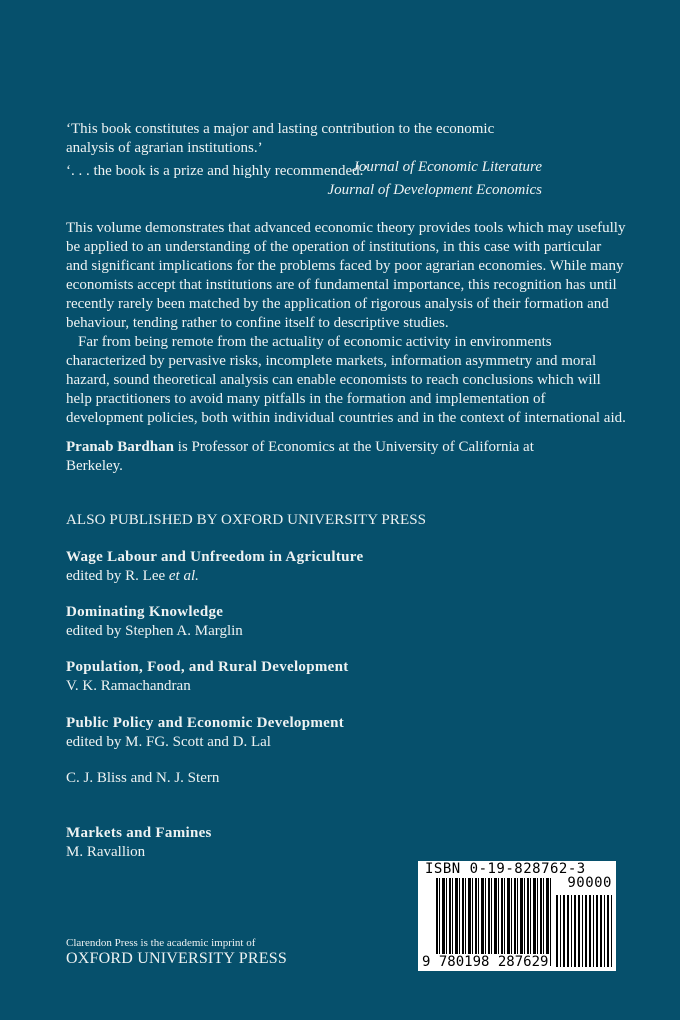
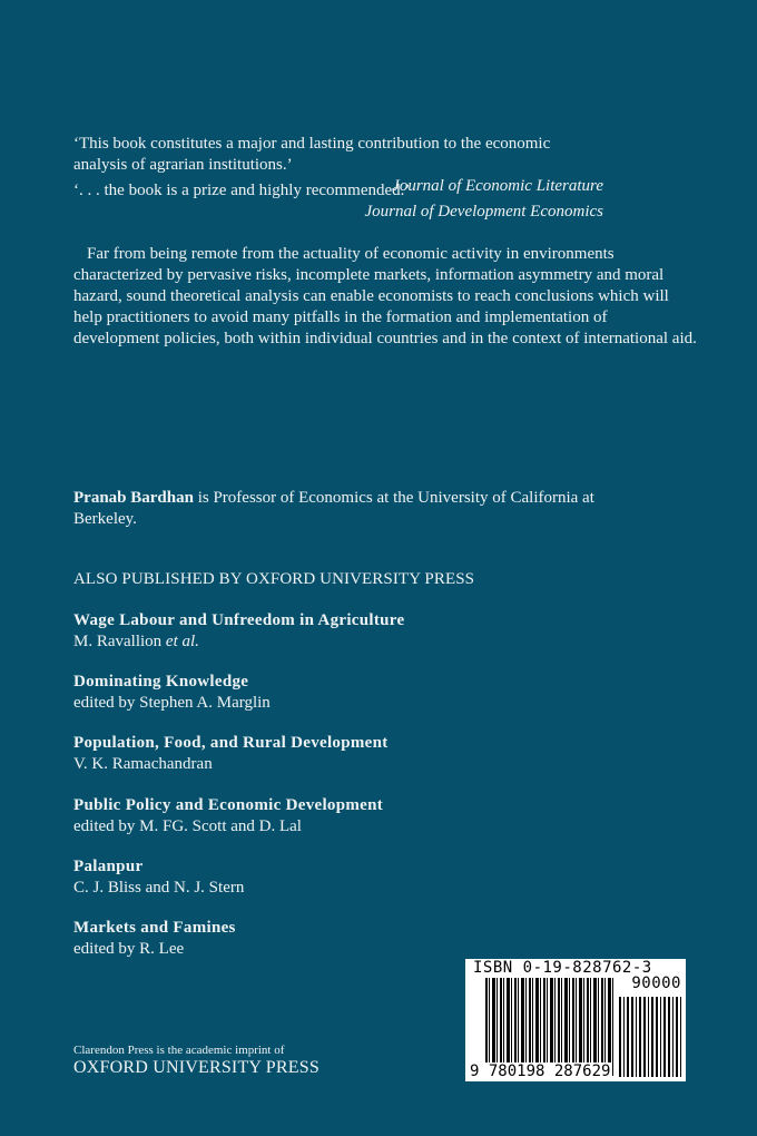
  ‘This book constitutes a major and lasting contribution to the economic analysis of agrarian institutions.’
  Journal of Economic Literature
  ‘. . . the book is a prize and highly recommended.’
  Journal of Development Economics
- This volume demonstrates that advanced economic theory provides tools which may usefully be applied to an understanding of the operation of institutions, in this case with particular and significant implications for the problems faced by poor agrarian economies. While many economists accept that institutions are of fundamental importance, this recognition has until recently rarely been matched by the application of rigorous analysis of their formation and behaviour, tending rather to confine itself to descriptive studies.
  Far from being remote from the actuality of economic activity in environments characterized by pervasive risks, incomplete markets, information asymmetry and moral hazard, sound theoretical analysis can enable economists to reach conclusions which will help practitioners to avoid many pitfalls in the formation and implementation of development policies, both within individual countries and in the context of international aid.
  Pranab Bardhan is Professor of Economics at the University of California at Berkeley.
  ALSO PUBLISHED BY OXFORD UNIVERSITY PRESS
  Wage Labour and Unfreedom in Agriculture
- edited by R. Lee et al.
+ M. Ravallion et al.
  Dominating Knowledge
  edited by Stephen A. Marglin
  Population, Food, and Rural Development
  V. K. Ramachandran
  Public Policy and Economic Development
  edited by M. FG. Scott and D. Lal
+ Palanpur
  C. J. Bliss and N. J. Stern
  Markets and Famines
- M. Ravallion
+ edited by R. Lee
  Clarendon Press is the academic imprint of
  OXFORD UNIVERSITY PRESS
  ISBN 0-19-828762-3
  90000
  9 780198 287629
